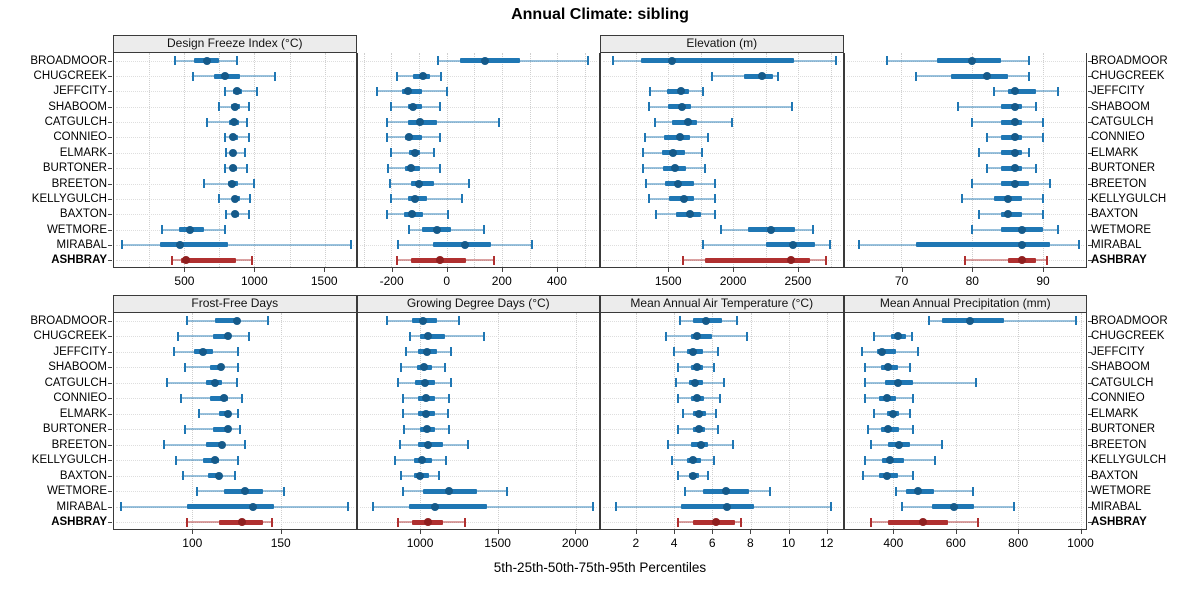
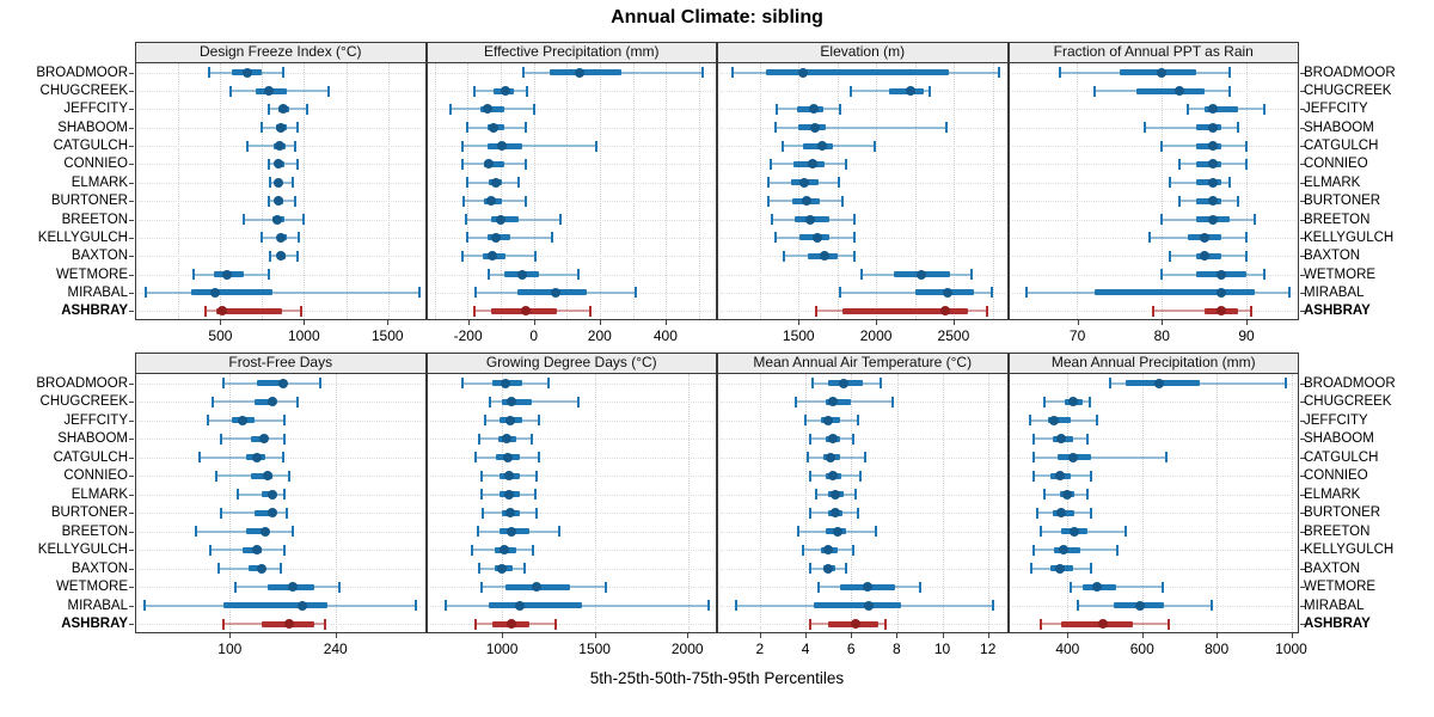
  Annual Climate: sibling
  5th-25th-50th-75th-95th Percentiles
  BROADMOOR
  BROADMOOR
  CHUGCREEK
  CHUGCREEK
  JEFFCITY
  JEFFCITY
  SHABOOM
  SHABOOM
  CATGULCH
  CATGULCH
  CONNIEO
  CONNIEO
  ELMARK
  ELMARK
  BURTONER
  BURTONER
  BREETON
  BREETON
  KELLYGULCH
  KELLYGULCH
  BAXTON
  BAXTON
  WETMORE
  WETMORE
  MIRABAL
  MIRABAL
  ASHBRAY
  ASHBRAY
  BROADMOOR
  BROADMOOR
  CHUGCREEK
  CHUGCREEK
  JEFFCITY
  JEFFCITY
  SHABOOM
  SHABOOM
  CATGULCH
  CATGULCH
  CONNIEO
  CONNIEO
  ELMARK
  ELMARK
  BURTONER
  BURTONER
  BREETON
  BREETON
  KELLYGULCH
  KELLYGULCH
  BAXTON
  BAXTON
  WETMORE
  WETMORE
  MIRABAL
  MIRABAL
  ASHBRAY
  ASHBRAY
  Design Freeze Index (°C)
  500
  1000
  1500
+ Effective Precipitation (mm)
  -200
  0
  200
  400
  Elevation (m)
  1500
  2000
  2500
+ Fraction of Annual PPT as Rain
  70
  80
  90
  Frost-Free Days
  100
- 150
+ 240
  Growing Degree Days (°C)
  1000
  1500
  2000
  Mean Annual Air Temperature (°C)
  2
  4
  6
  8
  10
  12
  Mean Annual Precipitation (mm)
  400
  600
  800
  1000
